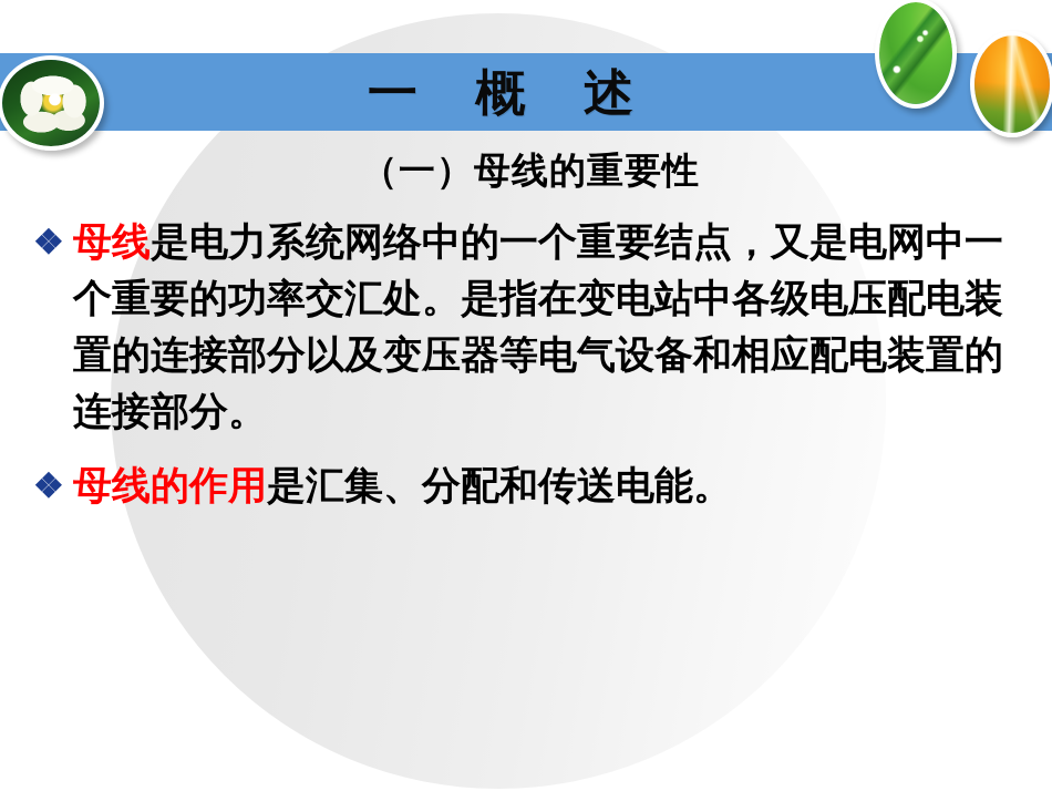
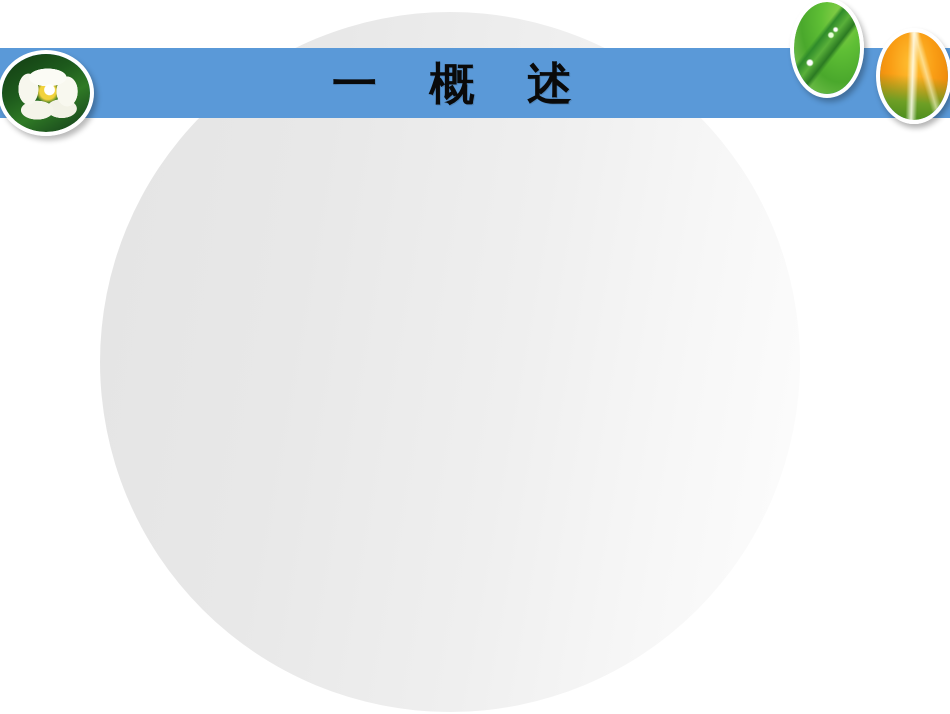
  一 概 述
- （一）母线的重要性
- ❖ 母线是电力系统网络中的一个重要结点，又是电网中一个重要的功率交汇处。是指在变电站中各级电压配电装置的连接部分以及变压器等电气设备和相应配电装置的连接部分。
- ❖ 母线的作用是汇集、分配和传送电能。
